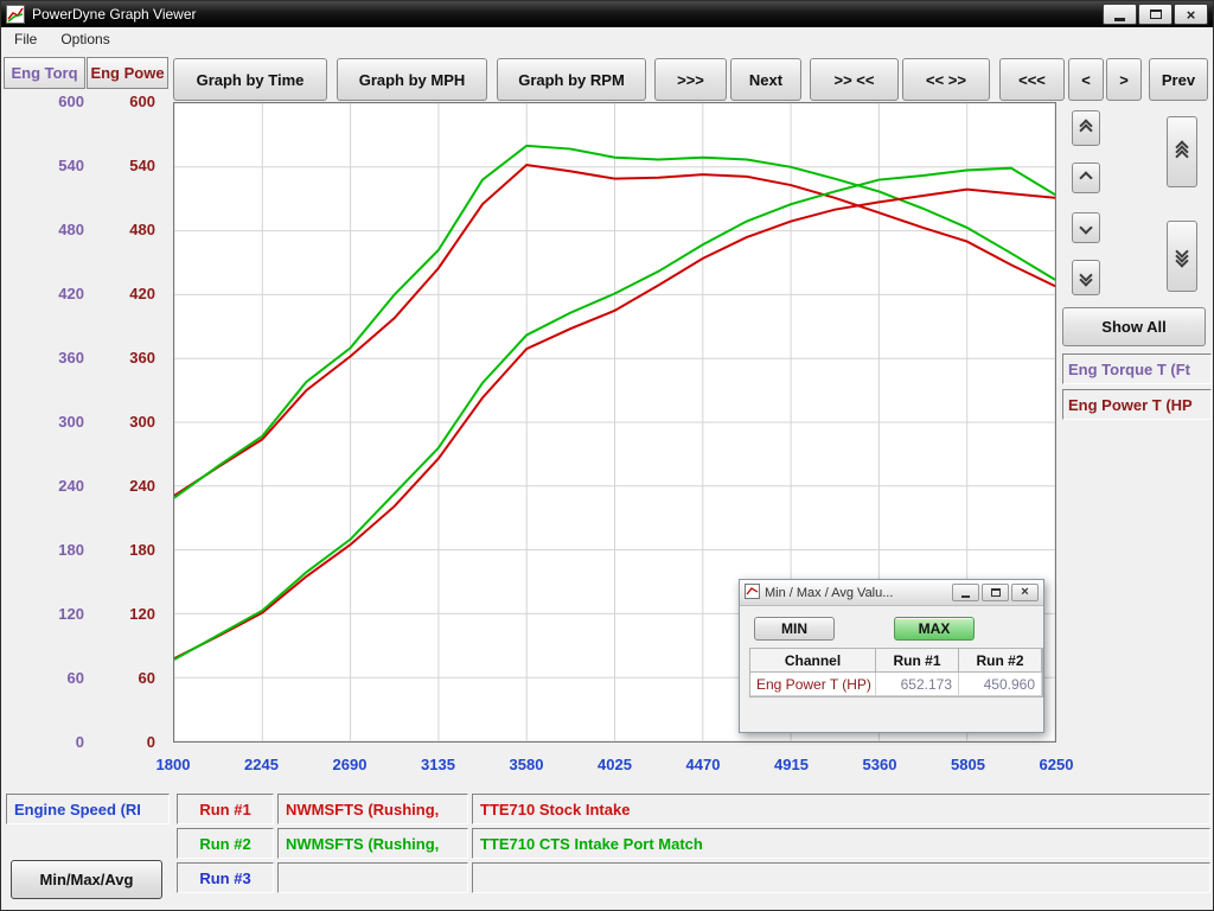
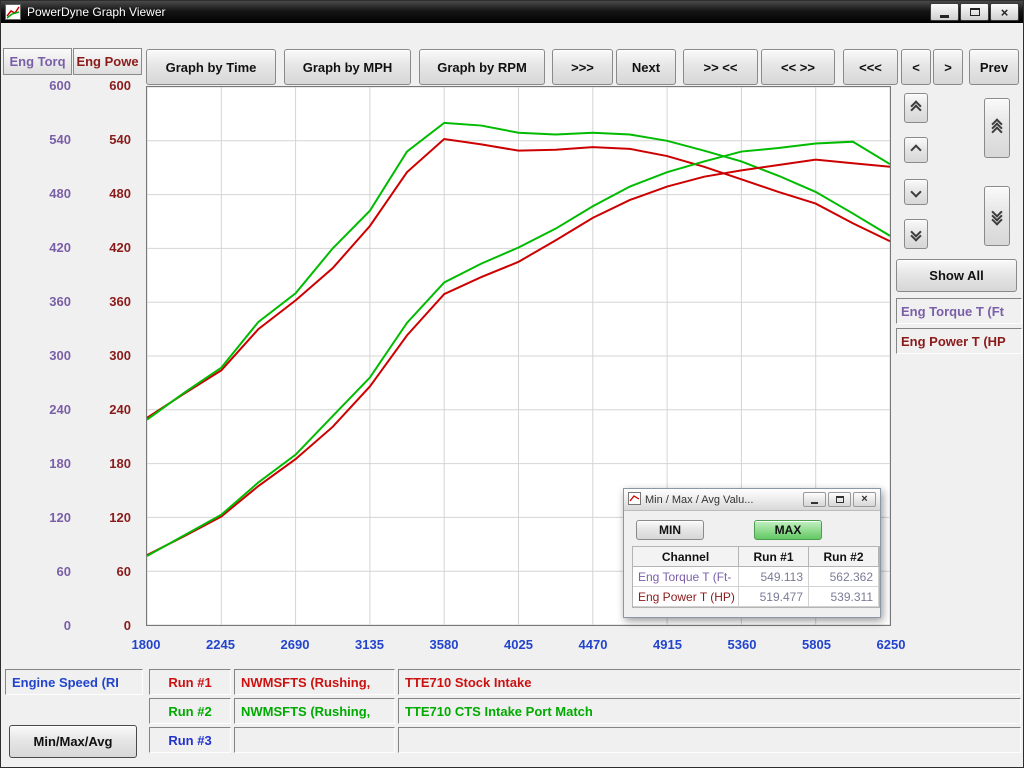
  PowerDyne Graph Viewer
  ×
- File
- Options
  Eng Torq
  Eng Powe
  Graph by Time
  Graph by MPH
  Graph by RPM
  >>>
  Next
  >> <<
  << >>
  <<<
  <
  >
  Prev
  600
  540
  480
  420
  360
  300
  240
  180
  120
  60
  0
  600
  540
  480
  420
  360
  300
  240
  180
  120
  60
  0
  1800
  2245
  2690
  3135
  3580
  4025
  4470
  4915
  5360
  5805
  6250
  Show All
  Eng Torque T (Ft
  Eng Power T (HP
  Min / Max / Avg Valu...
  ×
  MIN
  MAX
  Channel
  Run #1
  Run #2
+ Eng Torque T (Ft-
+ 549.113
+ 562.362
  Eng Power T (HP)
- 652.173
+ 519.477
- 450.960
+ 539.311
  Engine Speed (RI
  Min/Max/Avg
  Run #1
  NWMSFTS (Rushing,
  TTE710 Stock Intake
  Run #2
  NWMSFTS (Rushing,
  TTE710 CTS Intake Port Match
  Run #3
